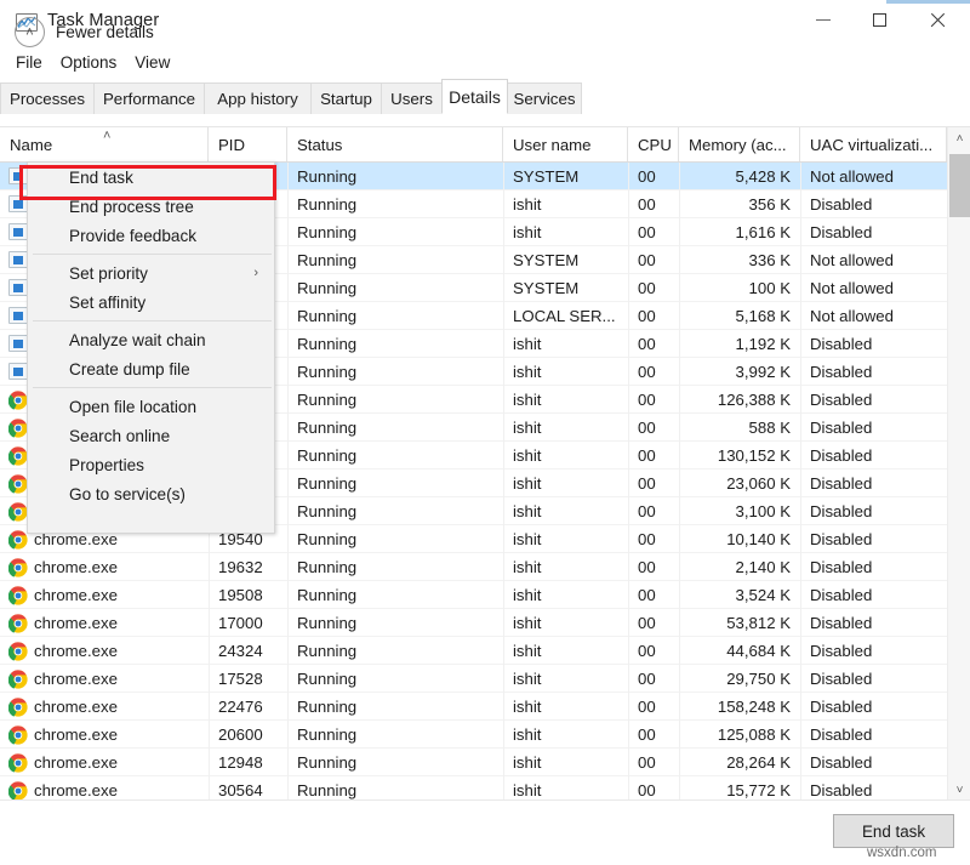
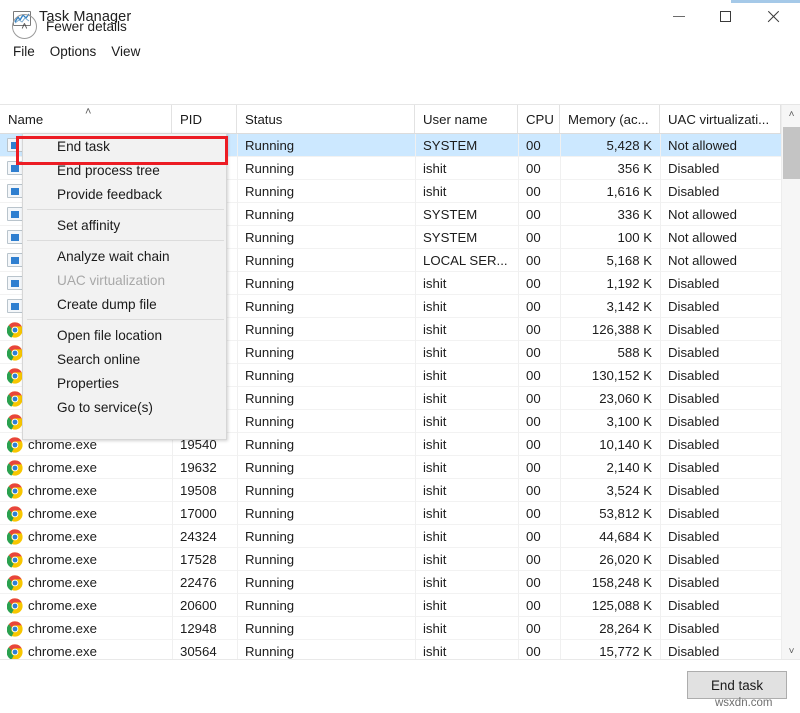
  Task Manager
  File
  Options
  View
- Processes
- Performance
- App history
- Startup
- Users
- Details
- Services
  Name
  PID
  Status
  User name
  CPU
  Memory (ac...
  UAC virtualizati...
  ˄
  Running
  SYSTEM
  00
  5,428 K
  Not allowed
  Running
  ishit
  00
  356 K
  Disabled
  Running
  ishit
  00
  1,616 K
  Disabled
  Running
  SYSTEM
  00
  336 K
  Not allowed
  Running
  SYSTEM
  00
  100 K
  Not allowed
  Running
  LOCAL SER...
  00
  5,168 K
  Not allowed
  Running
  ishit
  00
  1,192 K
  Disabled
  Running
  ishit
  00
- 3,992 K
+ 3,142 K
  Disabled
  Running
  ishit
  00
  126,388 K
  Disabled
  Running
  ishit
  00
  588 K
  Disabled
  Running
  ishit
  00
  130,152 K
  Disabled
  Running
  ishit
  00
  23,060 K
  Disabled
  Running
  ishit
  00
  3,100 K
  Disabled
  chrome.exe
  19540
  Running
  ishit
  00
  10,140 K
  Disabled
  chrome.exe
  19632
  Running
  ishit
  00
  2,140 K
  Disabled
  chrome.exe
  19508
  Running
  ishit
  00
  3,524 K
  Disabled
  chrome.exe
  17000
  Running
  ishit
  00
  53,812 K
  Disabled
  chrome.exe
  24324
  Running
  ishit
  00
  44,684 K
  Disabled
  chrome.exe
  17528
  Running
  ishit
  00
- 29,750 K
+ 26,020 K
  Disabled
  chrome.exe
  22476
  Running
  ishit
  00
  158,248 K
  Disabled
  chrome.exe
  20600
  Running
  ishit
  00
  125,088 K
  Disabled
  chrome.exe
  12948
  Running
  ishit
  00
  28,264 K
  Disabled
  chrome.exe
  30564
  Running
  ishit
  00
  15,772 K
  Disabled
  ˄
  ˅
  ˄
  Fewer details
  End task
  wsxdn.com
  End task
  End process tree
  Provide feedback
- Set priority
- ›
  Set affinity
  Analyze wait chain
+ UAC virtualization
  Create dump file
  Open file location
  Search online
  Properties
  Go to service(s)
